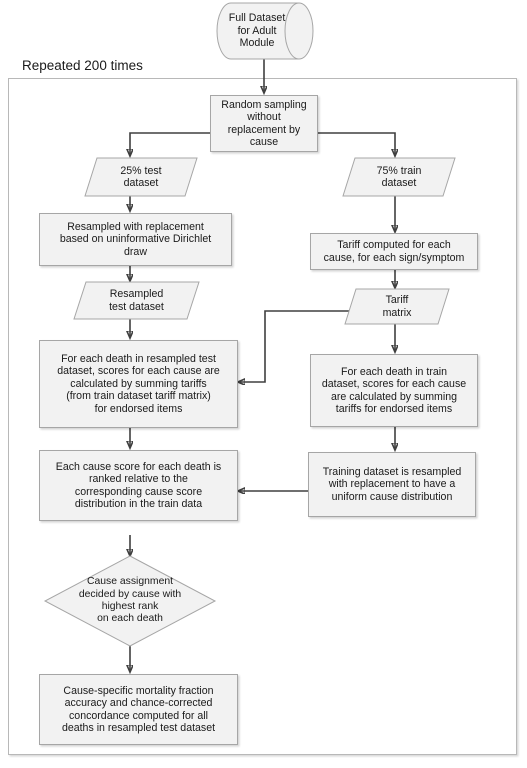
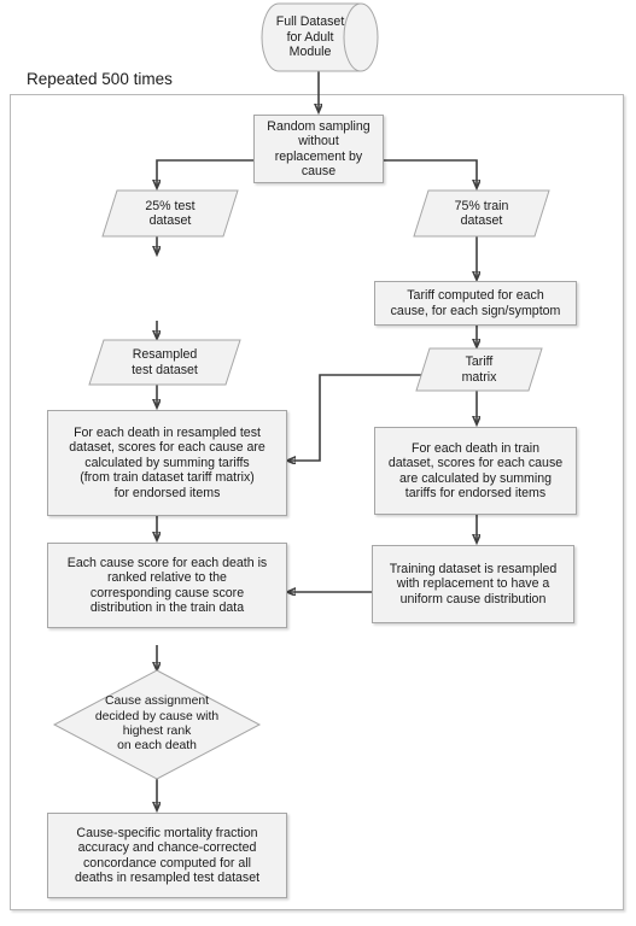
- Repeated 200 times
+ Repeated 500 times
  Full Dataset
  for Adult
  Module
  Random sampling
  without
  replacement by
  cause
  25% test
  dataset
  75% train
  dataset
- Resampled with replacement
- based on uninformative Dirichlet
- draw
  Resampled
  test dataset
  Tariff computed for each
  cause, for each sign/symptom
  Tariff
  matrix
  For each death in resampled test
  dataset, scores for each cause are
  calculated by summing tariffs
  (from train dataset tariff matrix)
  for endorsed items
  For each death in train
  dataset, scores for each cause
  are calculated by summing
  tariffs for endorsed items
  Each cause score for each death is
  ranked relative to the
  corresponding cause score
  distribution in the train data
  Training dataset is resampled
  with replacement to have a
  uniform cause distribution
  Cause assignment
  decided by cause with
  highest rank
  on each death
  Cause-specific mortality fraction
  accuracy and chance-corrected
  concordance computed for all
  deaths in resampled test dataset
